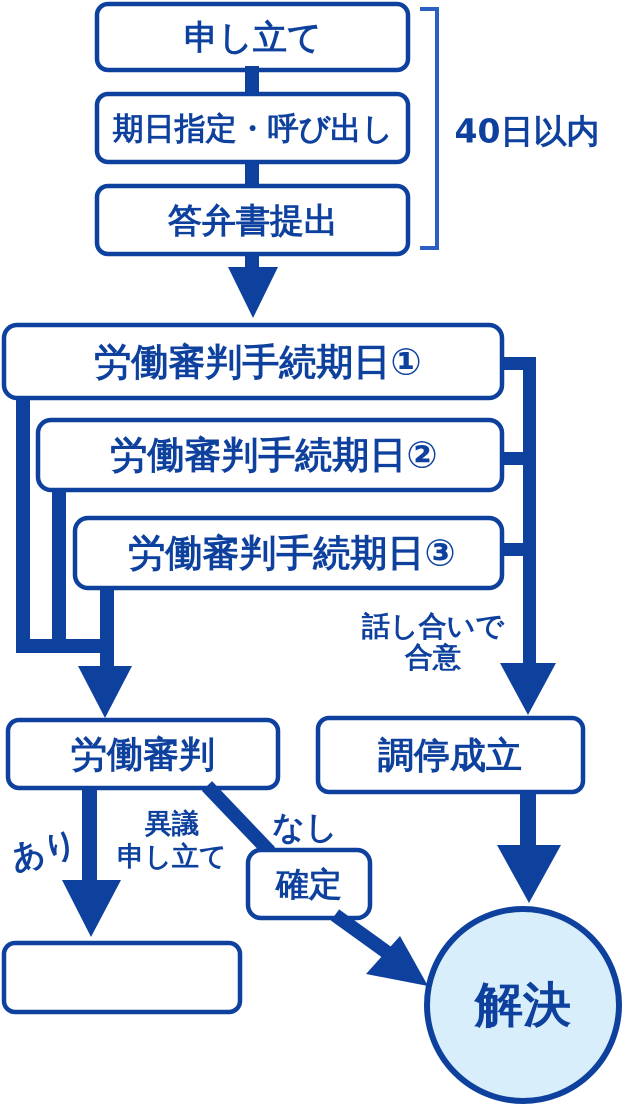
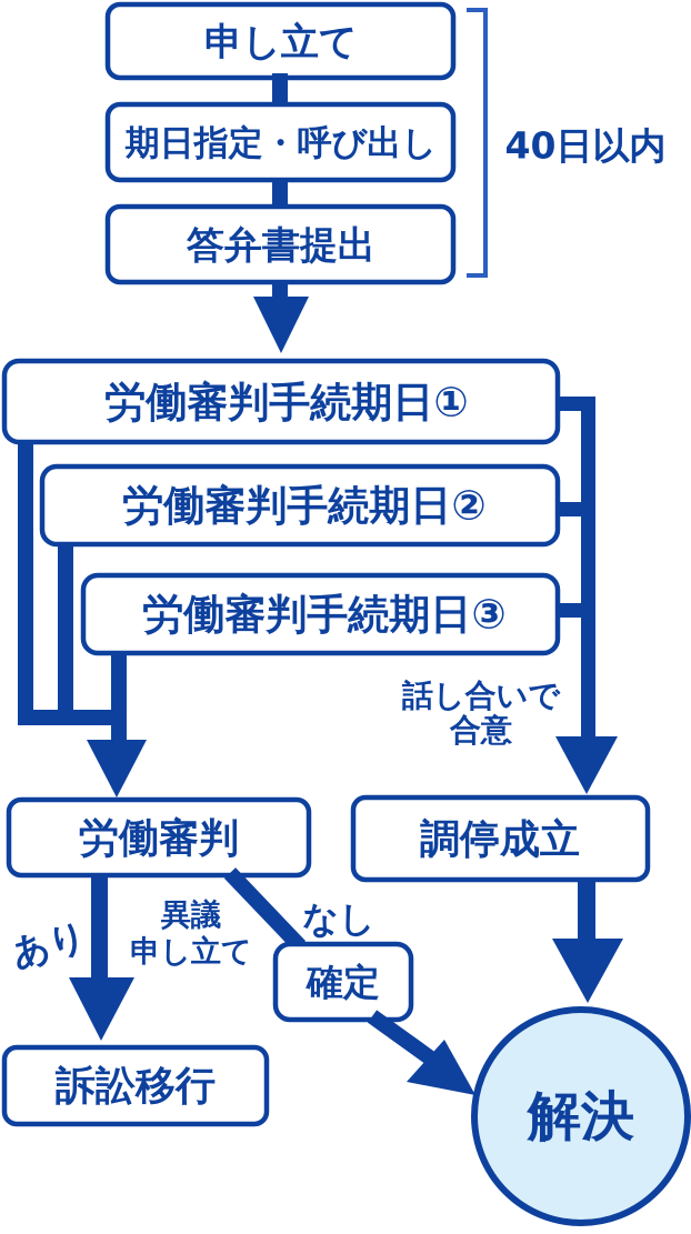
  申し立て
  期日指定・呼び出し
  答弁書提出
  40日以内
  労働審判手続期日①
  労働審判手続期日②
  労働審判手続期日③
  話し合いで
  合意
  労働審判
  調停成立
  異議
  申し立て
  なし
  確定
+ 訴訟移行
  解決
